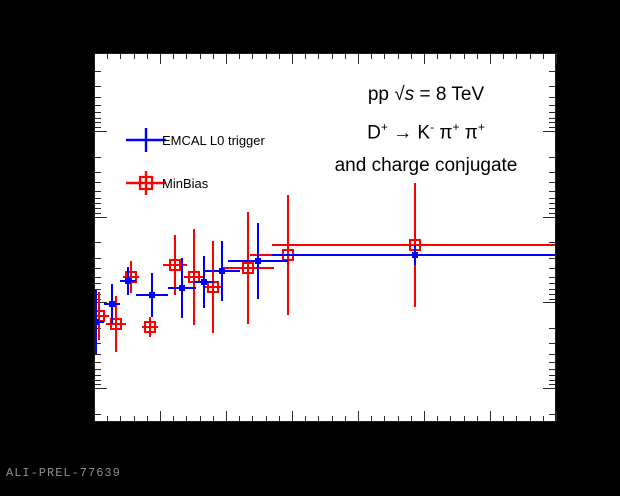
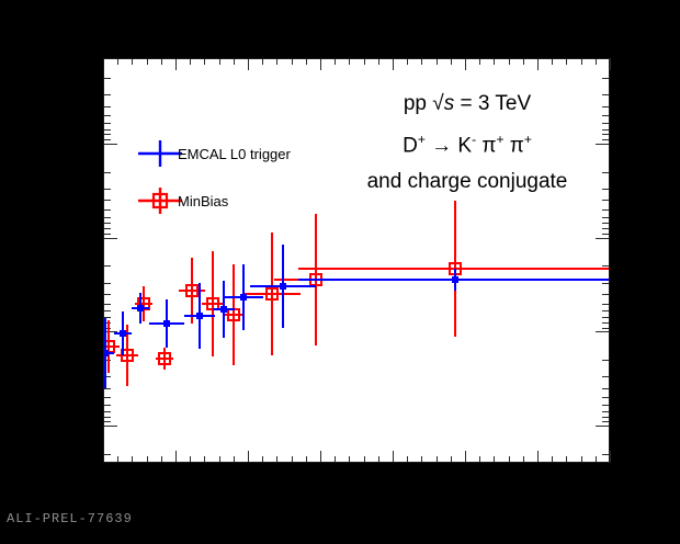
  EMCAL L0 trigger
  MinBias
- pp √s = 8 TeV
+ pp √s = 3 TeV
  D+ → K- π+ π+
  and charge conjugate
  ALI-PREL-77639
